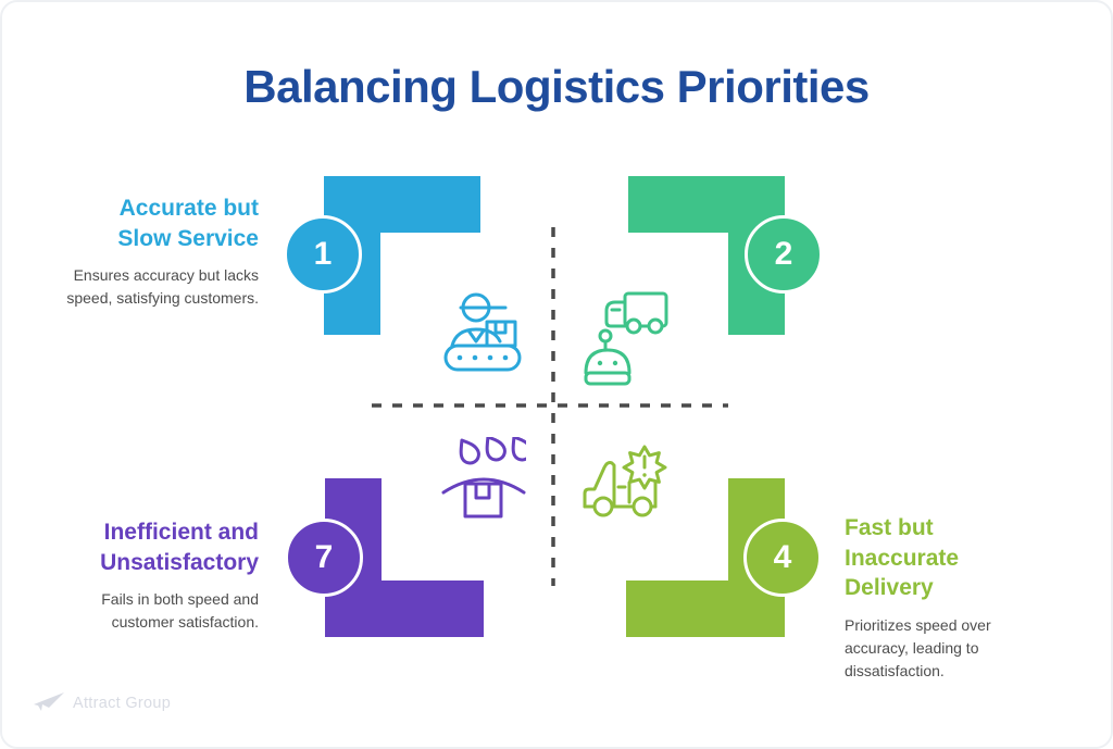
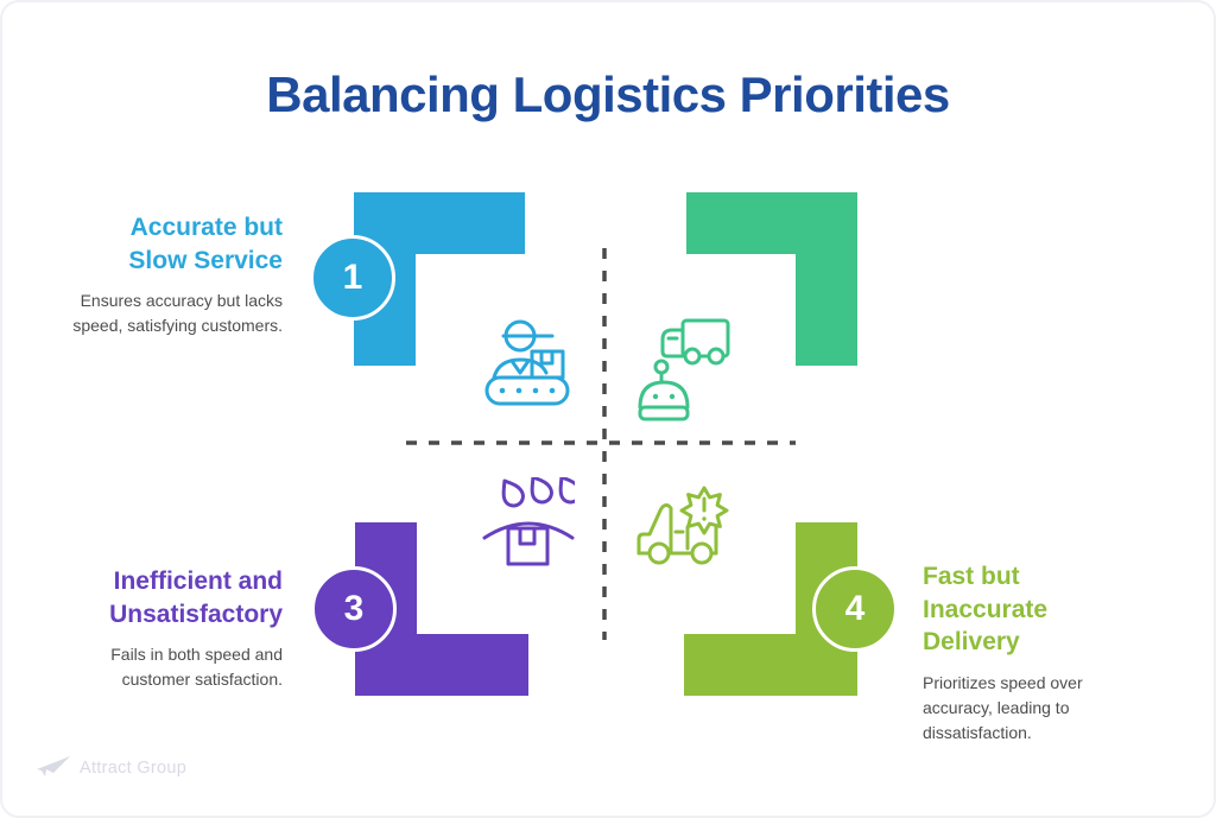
  Balancing Logistics Priorities
  1
- 2
- 7
+ 3
  4
  Accurate but
  Slow Service
  Ensures accuracy but lacks
  speed, satisfying customers.
  Inefficient and
  Unsatisfactory
  Fails in both speed and
  customer satisfaction.
  Fast but
  Inaccurate
  Delivery
  Prioritizes speed over
  accuracy, leading to
  dissatisfaction.
  Attract Group
